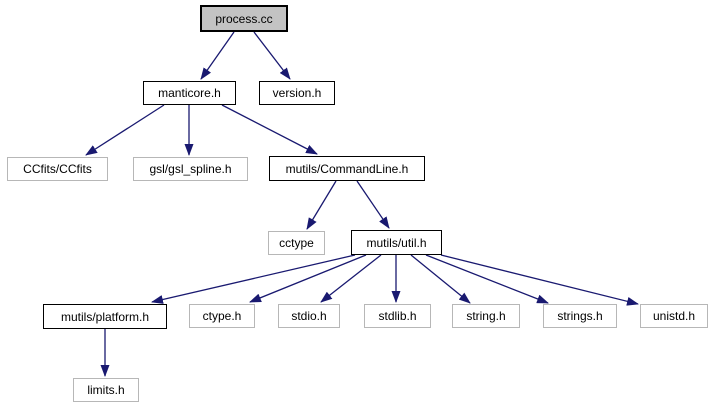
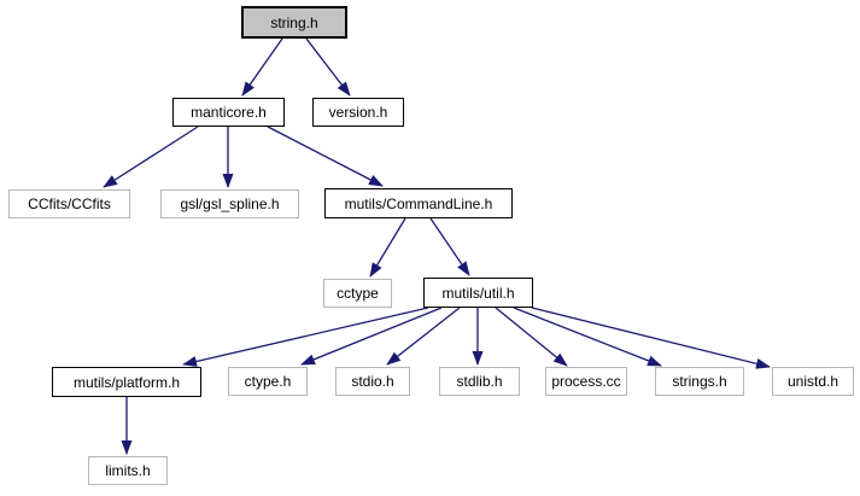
- process.cc
+ string.h
  manticore.h
  version.h
  CCfits/CCfits
  gsl/gsl_spline.h
  mutils/CommandLine.h
  cctype
  mutils/util.h
  mutils/platform.h
  ctype.h
  stdio.h
  stdlib.h
- string.h
+ process.cc
  strings.h
  unistd.h
  limits.h
